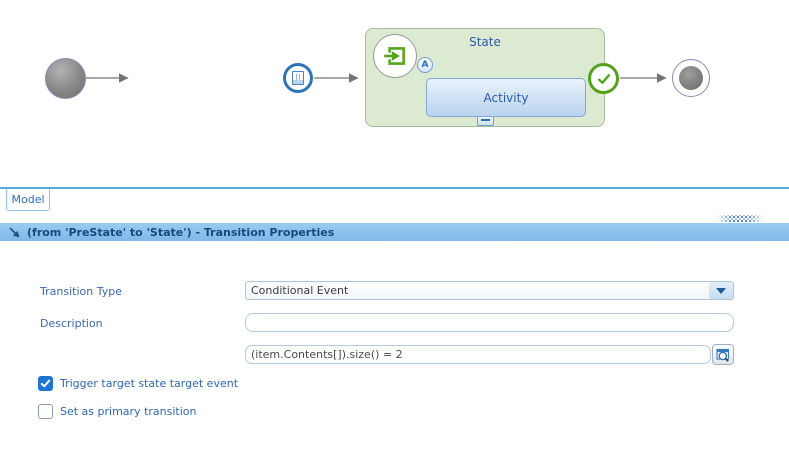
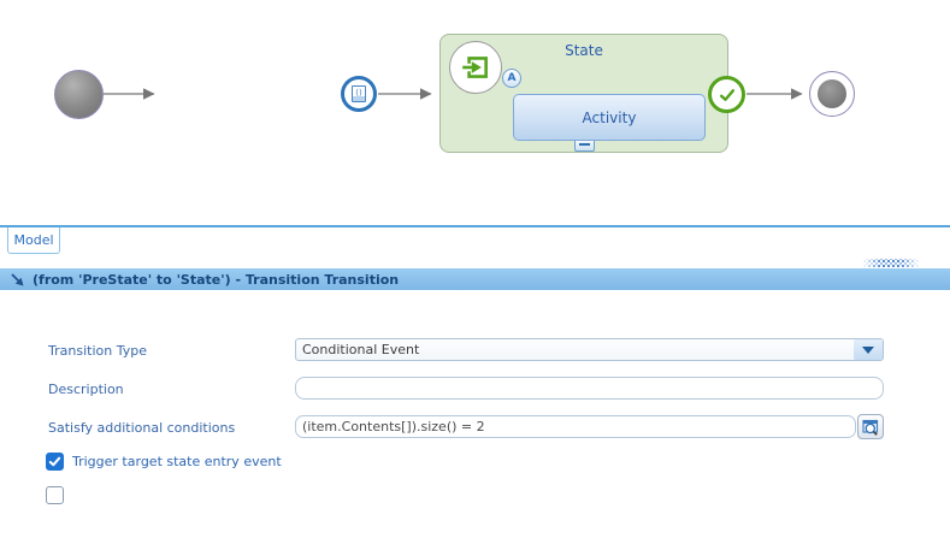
  ()
  State
  A
  Activity
  Model
- (from 'PreState' to 'State') - Transition Properties
+ (from 'PreState' to 'State') - Transition Transition
  Transition Type
  Conditional Event
  Description
+ Satisfy additional conditions
  (item.Contents[]).size() = 2
- Trigger target state target event
+ Trigger target state entry event
- Set as primary transition
